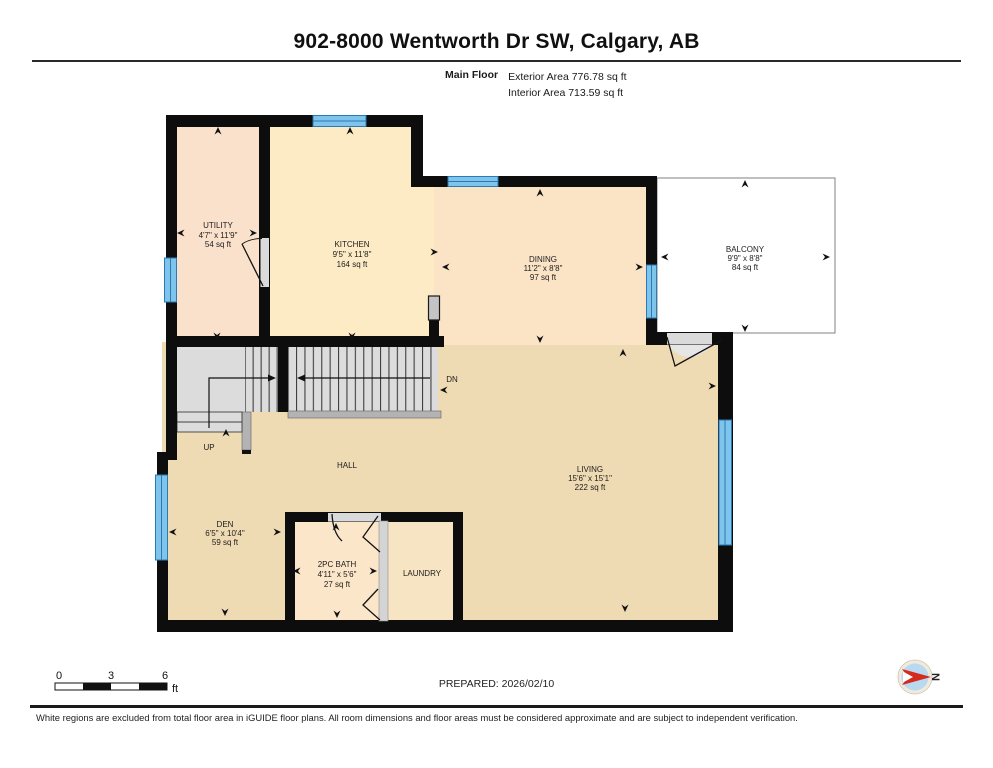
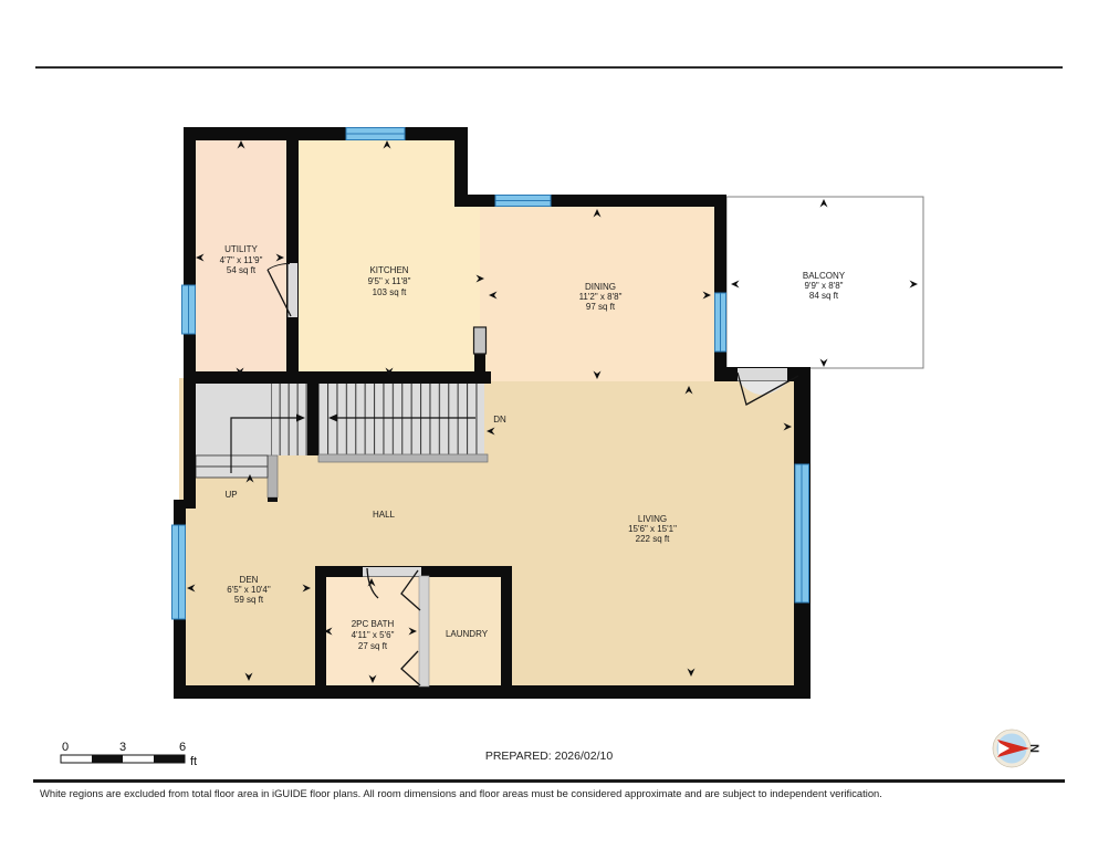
- 902-8000 Wentworth Dr SW, Calgary, AB
- Main Floor
- Exterior Area 776.78 sq ft
- Interior Area 713.59 sq ft
  UTILITY
  4'7" x 11'9"
  54 sq ft
  KITCHEN
  9'5" x 11'8"
- 164 sq ft
+ 103 sq ft
  DINING
  11'2" x 8'8"
  97 sq ft
  BALCONY
  9'9" x 8'8"
  84 sq ft
  LIVING
  15'6" x 15'1"
  222 sq ft
  DEN
  6'5" x 10'4"
  59 sq ft
  2PC BATH
  4'11" x 5'6"
  27 sq ft
  LAUNDRY
  HALL
  UP
  DN
  0
  3
  6
  ft
  PREPARED: 2026/02/10
  White regions are excluded from total floor area in iGUIDE floor plans. All room dimensions and floor areas must be considered approximate and are subject to independent verification.
